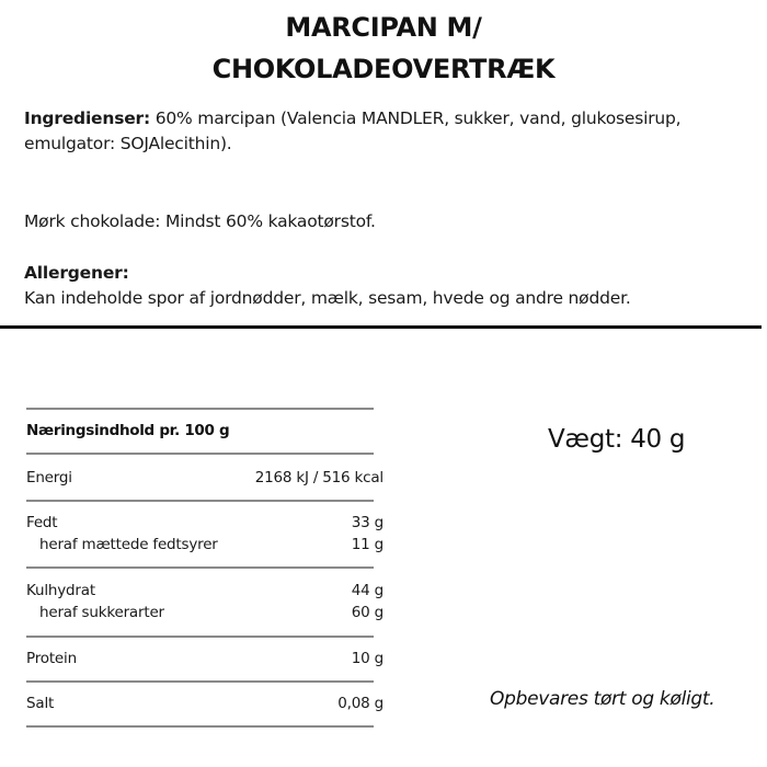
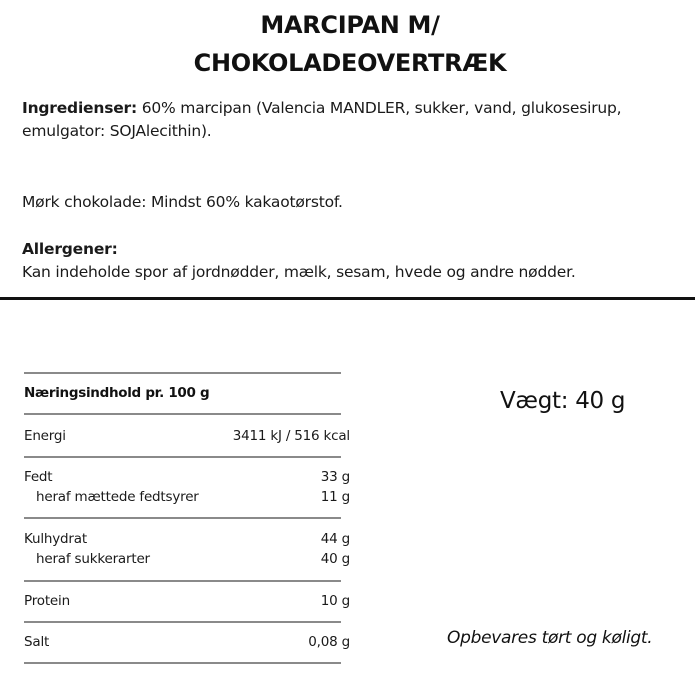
  MARCIPAN M/
  CHOKOLADEOVERTRÆK
  Ingredienser: 60% marcipan (Valencia MANDLER, sukker, vand, glukosesirup,
  emulgator: SOJAlecithin).
  Mørk chokolade: Mindst 60% kakaotørstof.
  Allergener:
  Kan indeholde spor af jordnødder, mælk, sesam, hvede og andre nødder.
  Næringsindhold pr. 100 g
  Energi
- 2168 kJ / 516 kcal
+ 3411 kJ / 516 kcal
  Fedt
  33 g
  heraf mættede fedtsyrer
  11 g
  Kulhydrat
  44 g
  heraf sukkerarter
- 60 g
+ 40 g
  Protein
  10 g
  Salt
  0,08 g
  Vægt: 40 g
  Opbevares tørt og køligt.
